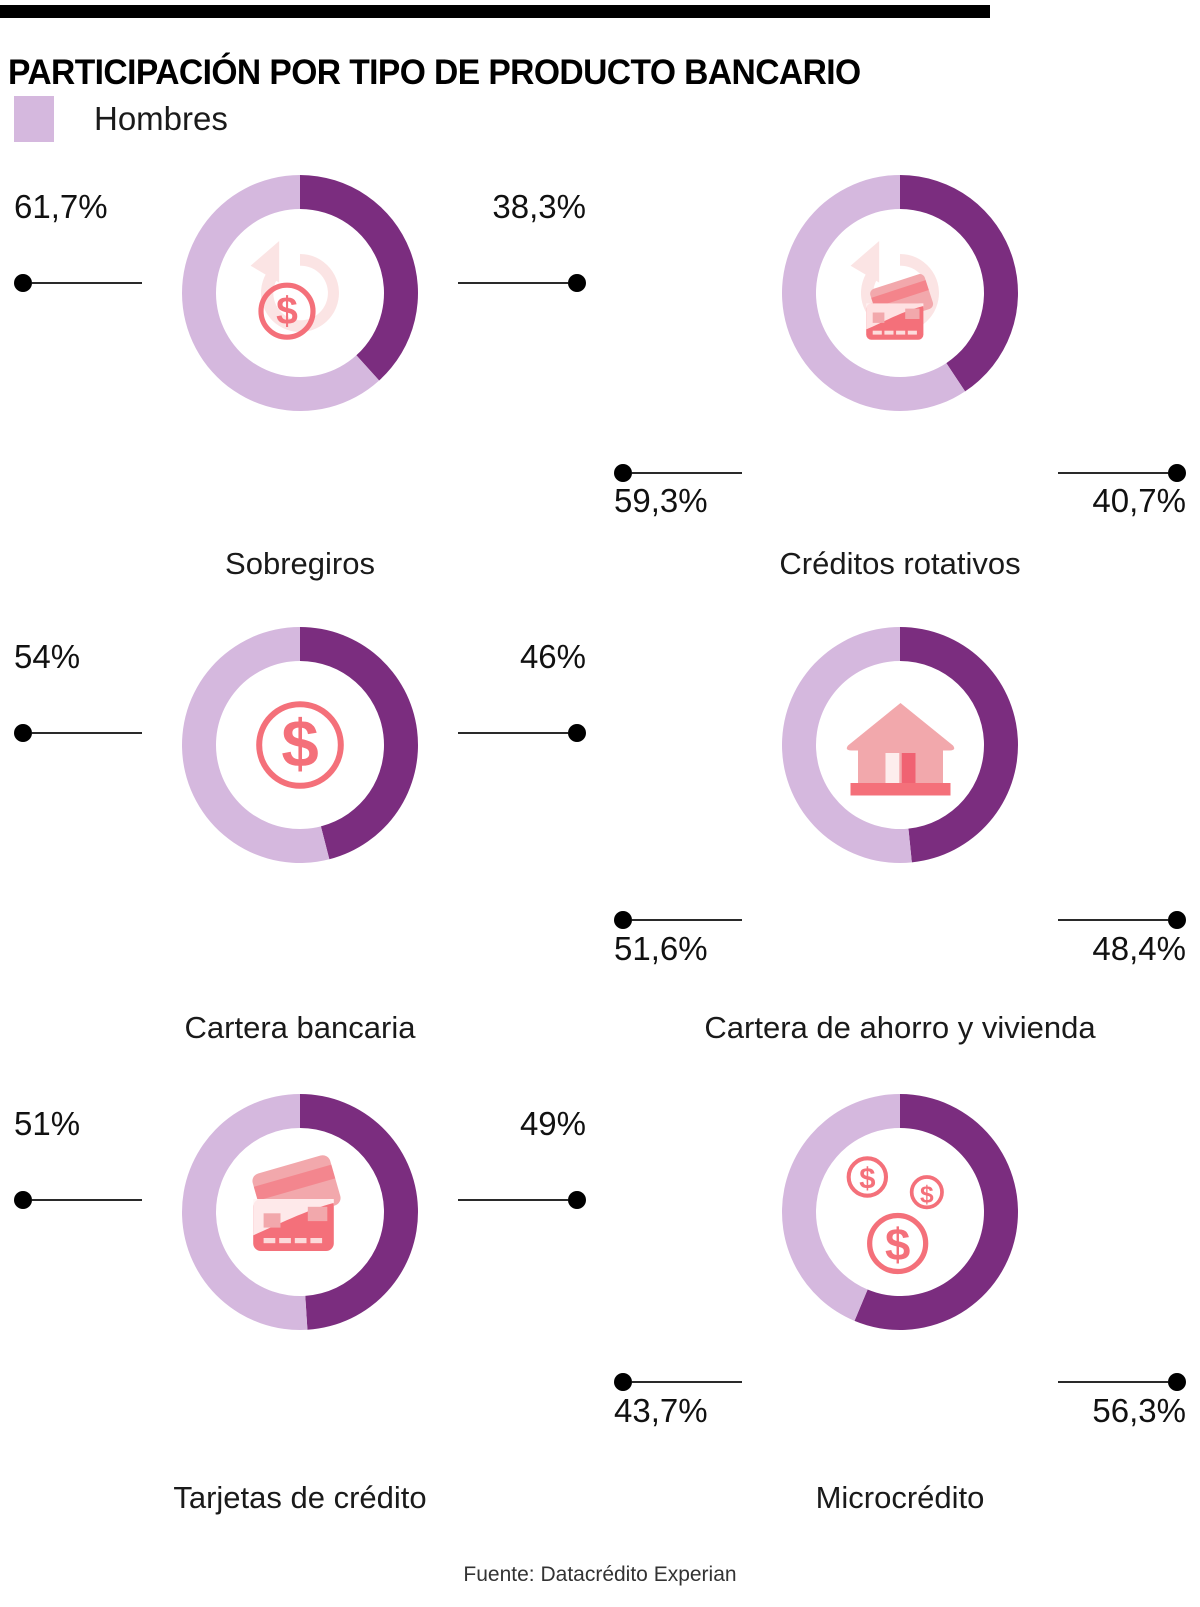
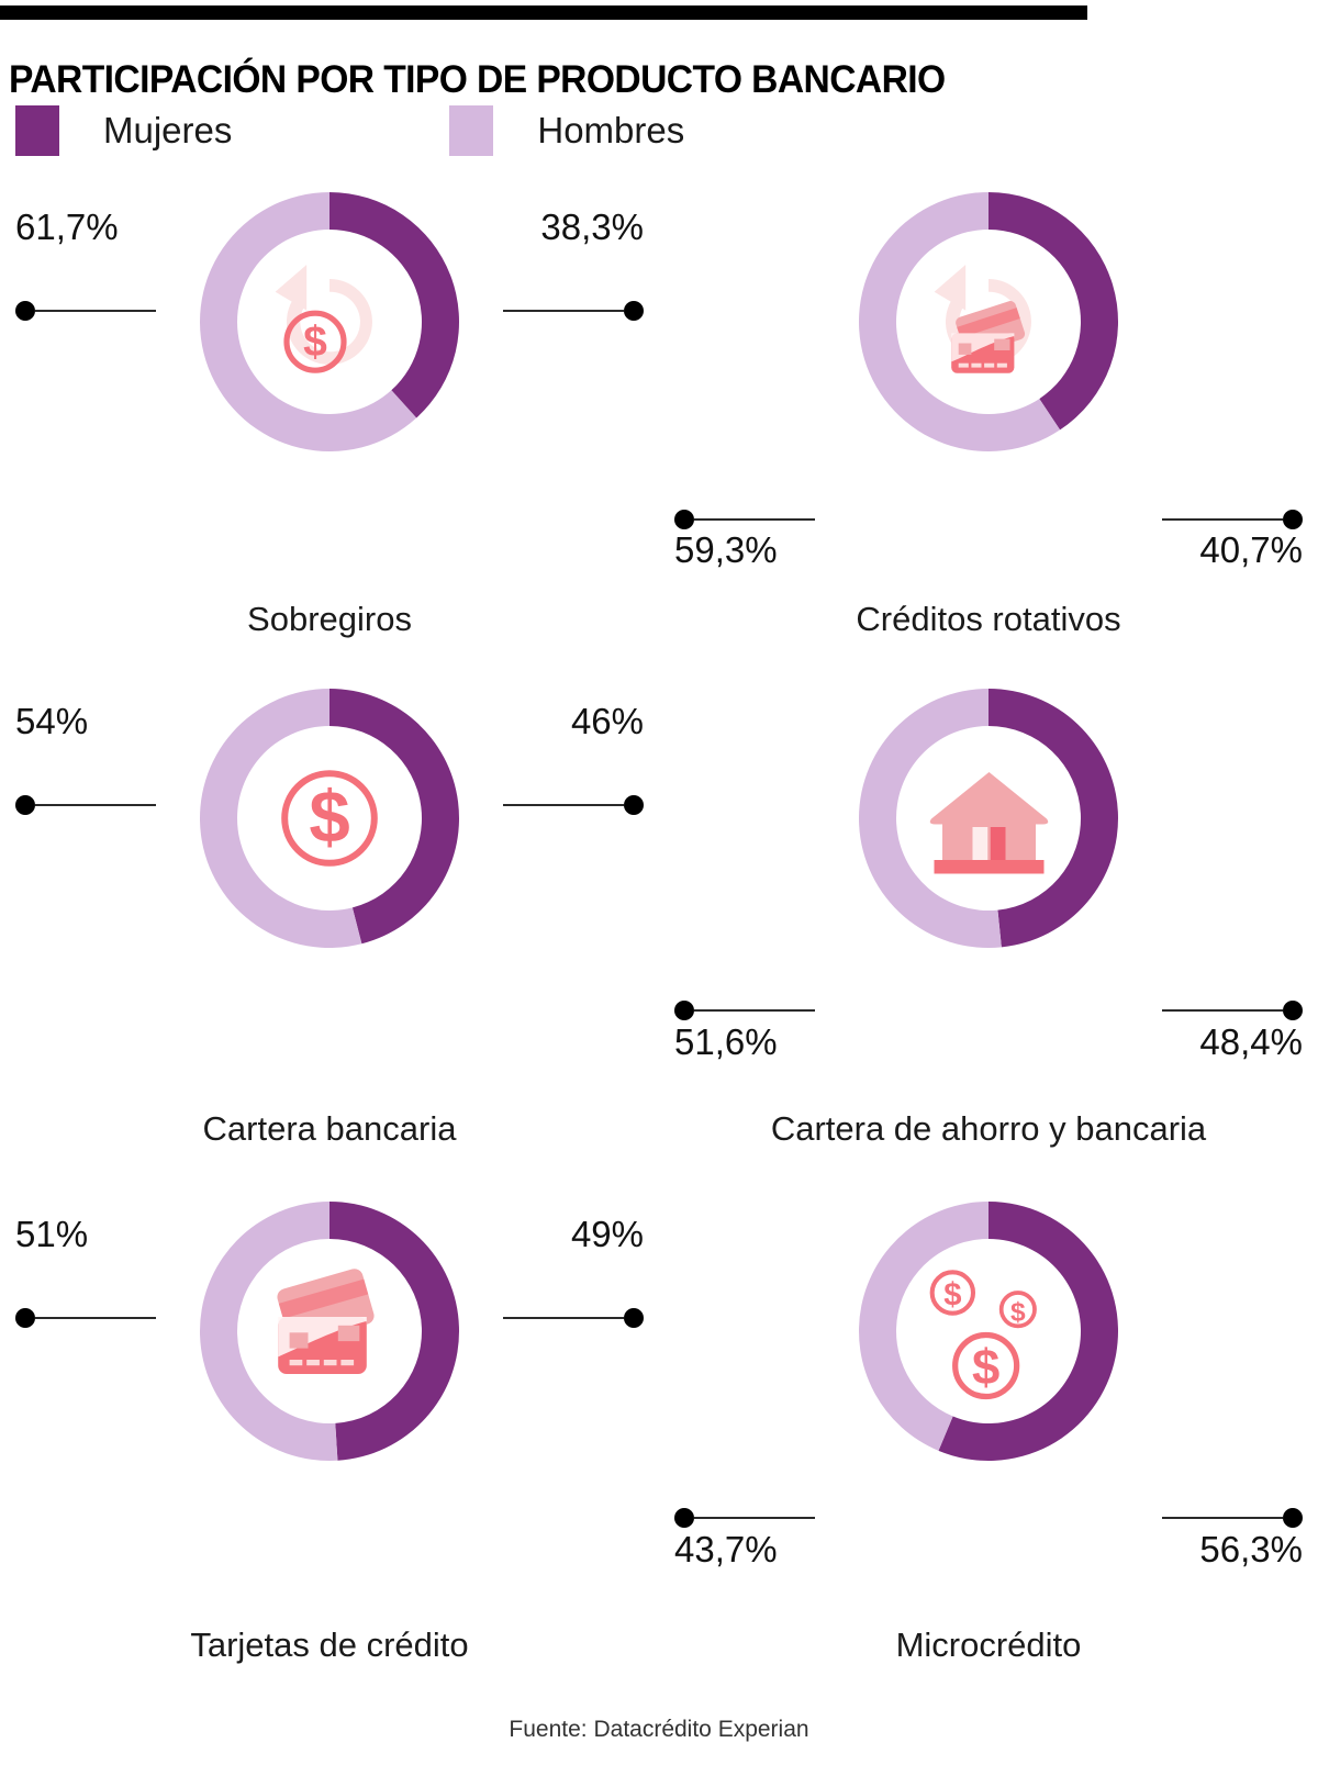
  PARTICIPACIÓN POR TIPO DE PRODUCTO BANCARIO
+ Mujeres
  Hombres
  $
  61,7%
  38,3%
  Sobregiros
  59,3%
  40,7%
  Créditos rotativos
  $
  54%
  46%
  Cartera bancaria
  51,6%
  48,4%
- Cartera de ahorro y vivienda
+ Cartera de ahorro y bancaria
  51%
  49%
  Tarjetas de crédito
  $
  $
  $
  43,7%
  56,3%
  Microcrédito
  Fuente: Datacrédito Experian
